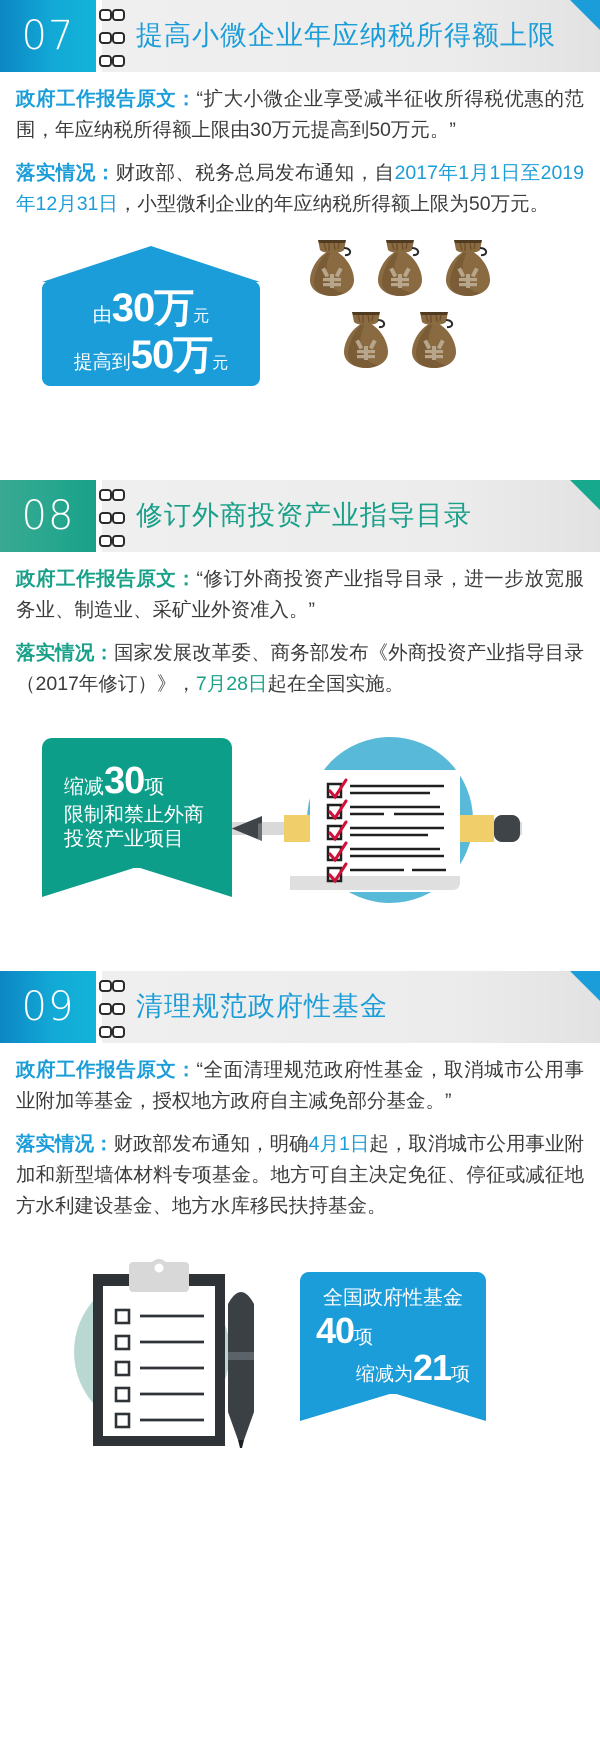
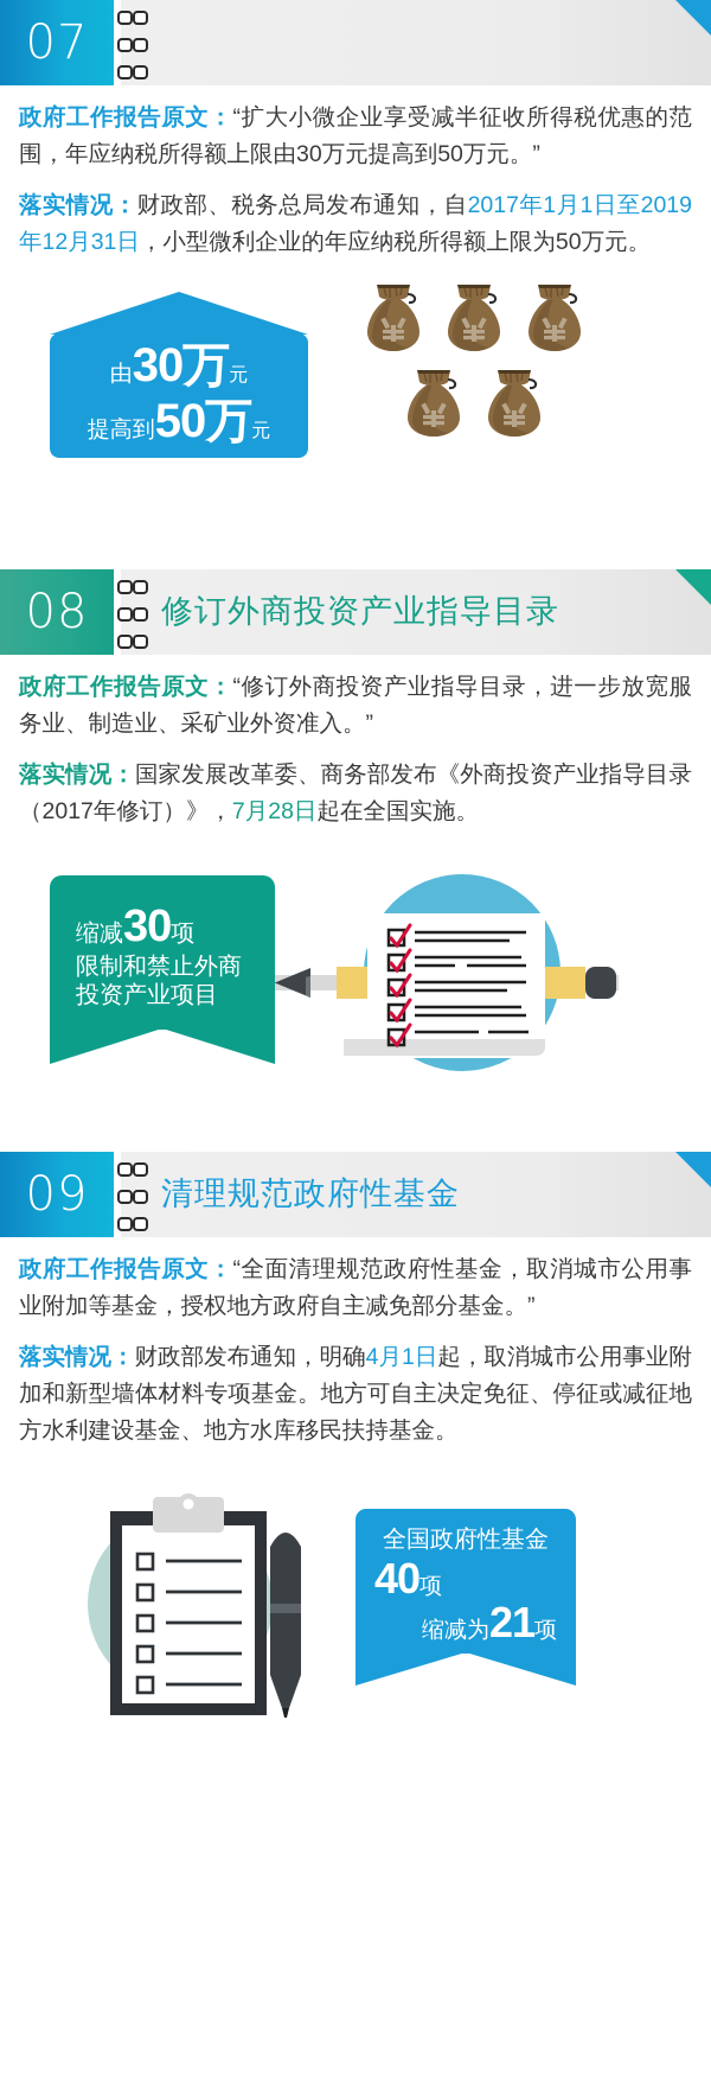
  07
- 提高小微企业年应纳税所得额上限
  政府工作报告原文：“扩大小微企业享受减半征收所得税优惠的范围，年应纳税所得额上限由30万元提高到50万元。”
  落实情况：财政部、税务总局发布通知，自2017年1月1日至2019年12月31日，小型微利企业的年应纳税所得额上限为50万元。
  由30万元
  提高到50万元
  08
  修订外商投资产业指导目录
  政府工作报告原文：“修订外商投资产业指导目录，进一步放宽服务业、制造业、采矿业外资准入。”
  落实情况：国家发展改革委、商务部发布《外商投资产业指导目录（2017年修订）》，7月28日起在全国实施。
  缩减30项
  限制和禁止外商
  投资产业项目
  09
  清理规范政府性基金
  政府工作报告原文：“全面清理规范政府性基金，取消城市公用事业附加等基金，授权地方政府自主减免部分基金。”
  落实情况：财政部发布通知，明确4月1日起，取消城市公用事业附加和新型墙体材料专项基金。地方可自主决定免征、停征或减征地方水利建设基金、地方水库移民扶持基金。
  全国政府性基金
  40项
  缩减为21项
